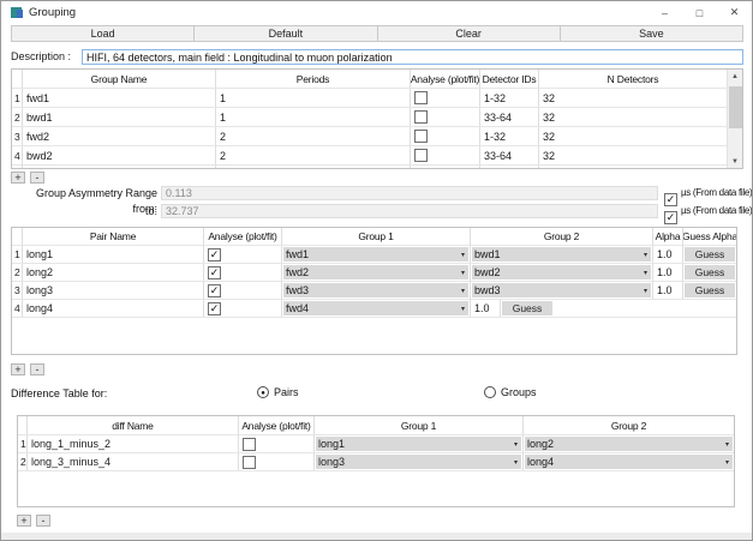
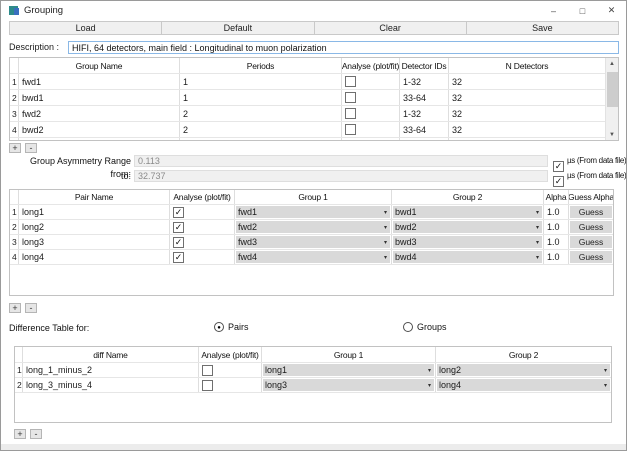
  Grouping
  –
  □
  ✕
  Load
  Default
  Clear
  Save
  Description :
  HIFI, 64 detectors, main field : Longitudinal to muon polarization
  Group Name
  Periods
  Analyse (plot/fit)
  Detector IDs
  N Detectors
  1
  fwd1
  1
  1-32
  32
  2
  bwd1
  1
  33-64
  32
  3
  fwd2
  2
  1-32
  32
  4
  bwd2
  2
  33-64
  32
  +
  -
  Group Asymmetry Range from:
  0.113
  ✓
  µs (From data file)
  to:
  32.737
  ✓
  µs (From data file)
  Pair Name
  Analyse (plot/fit)
  Group 1
  Group 2
  Alpha
  Guess Alpha
  1
  long1
  ✓
  fwd1
  bwd1
  1.0
  Guess
  2
  long2
  ✓
  fwd2
  bwd2
  1.0
  Guess
  3
  long3
  ✓
  fwd3
  bwd3
  1.0
  Guess
  4
  long4
  ✓
  fwd4
+ bwd4
  1.0
  Guess
  +
  -
  Difference Table for:
  Pairs
  Groups
  diff Name
  Analyse (plot/fit)
  Group 1
  Group 2
  1
  long_1_minus_2
  long1
  long2
  2
  long_3_minus_4
  long3
  long4
  +
  -
